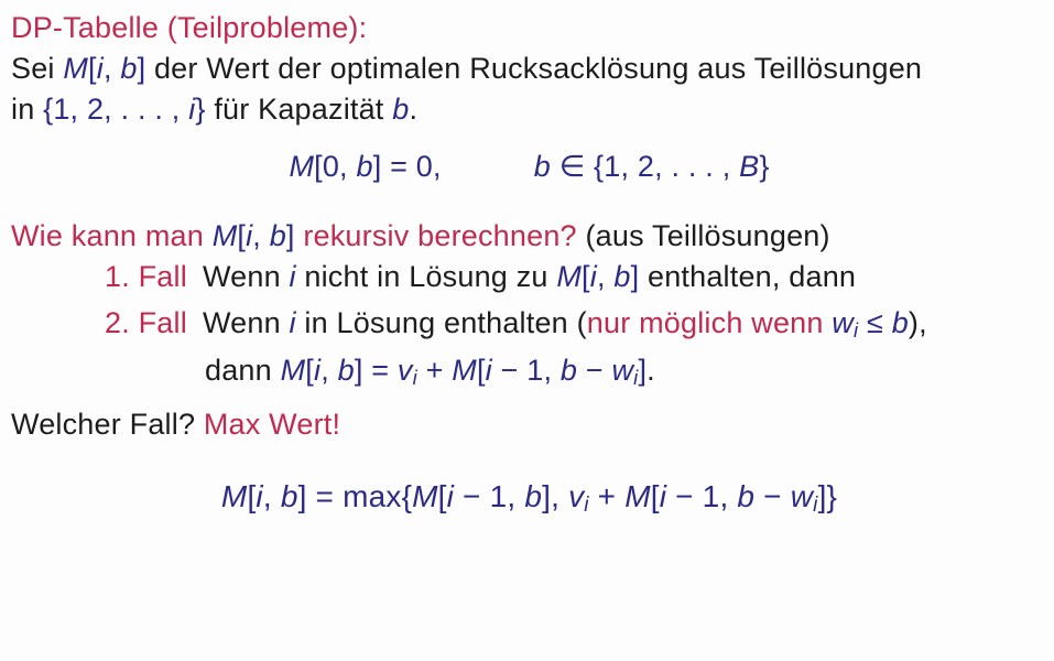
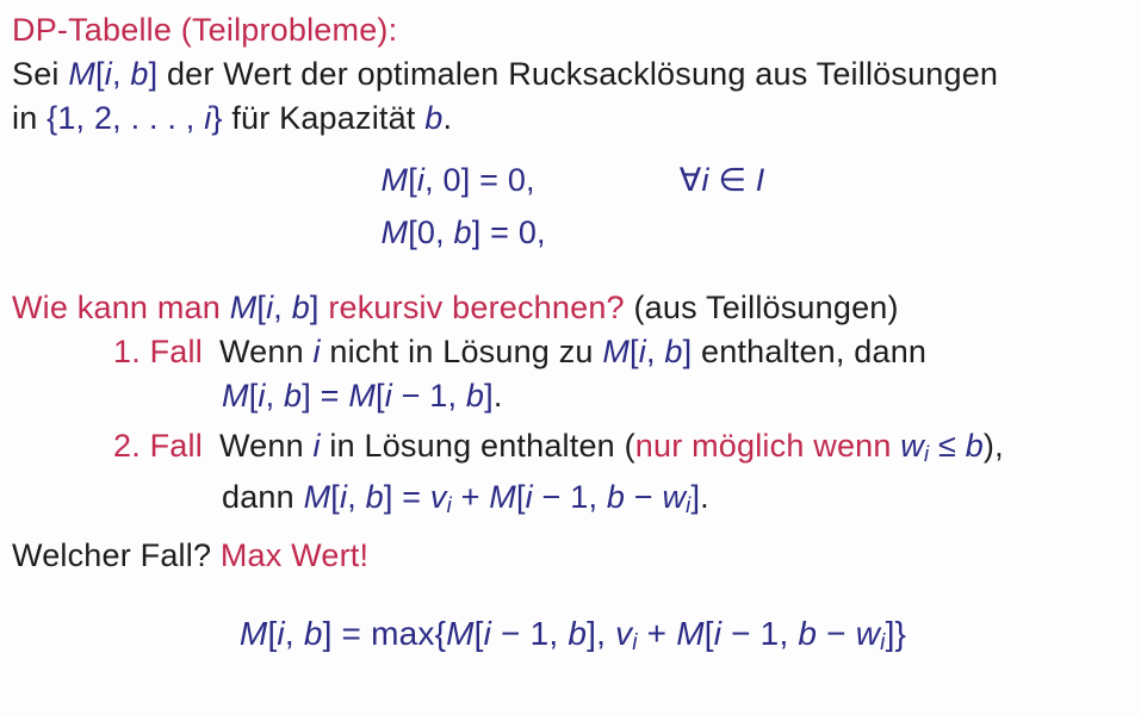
  DP-Tabelle (Teilprobleme):
  Sei M[i, b] der Wert der optimalen Rucksacklösung aus Teillösungen
  in {1, 2, . . . , i} für Kapazität b.
+ M[i, 0] = 0,
+ ∀i ∈ I
  M[0, b] = 0,
- b ∈ {1, 2, . . . , B}
  Wie kann man M[i, b] rekursiv berechnen? (aus Teillösungen)
  1. Fall Wenn i nicht in Lösung zu M[i, b] enthalten, dann
+ M[i, b] = M[i − 1, b].
  2. Fall Wenn i in Lösung enthalten (nur möglich wenn wi ≤ b),
  dann M[i, b] = vi + M[i − 1, b − wi].
  Welcher Fall? Max Wert!
  M[i, b] = max{M[i − 1, b], vi + M[i − 1, b − wi]}
